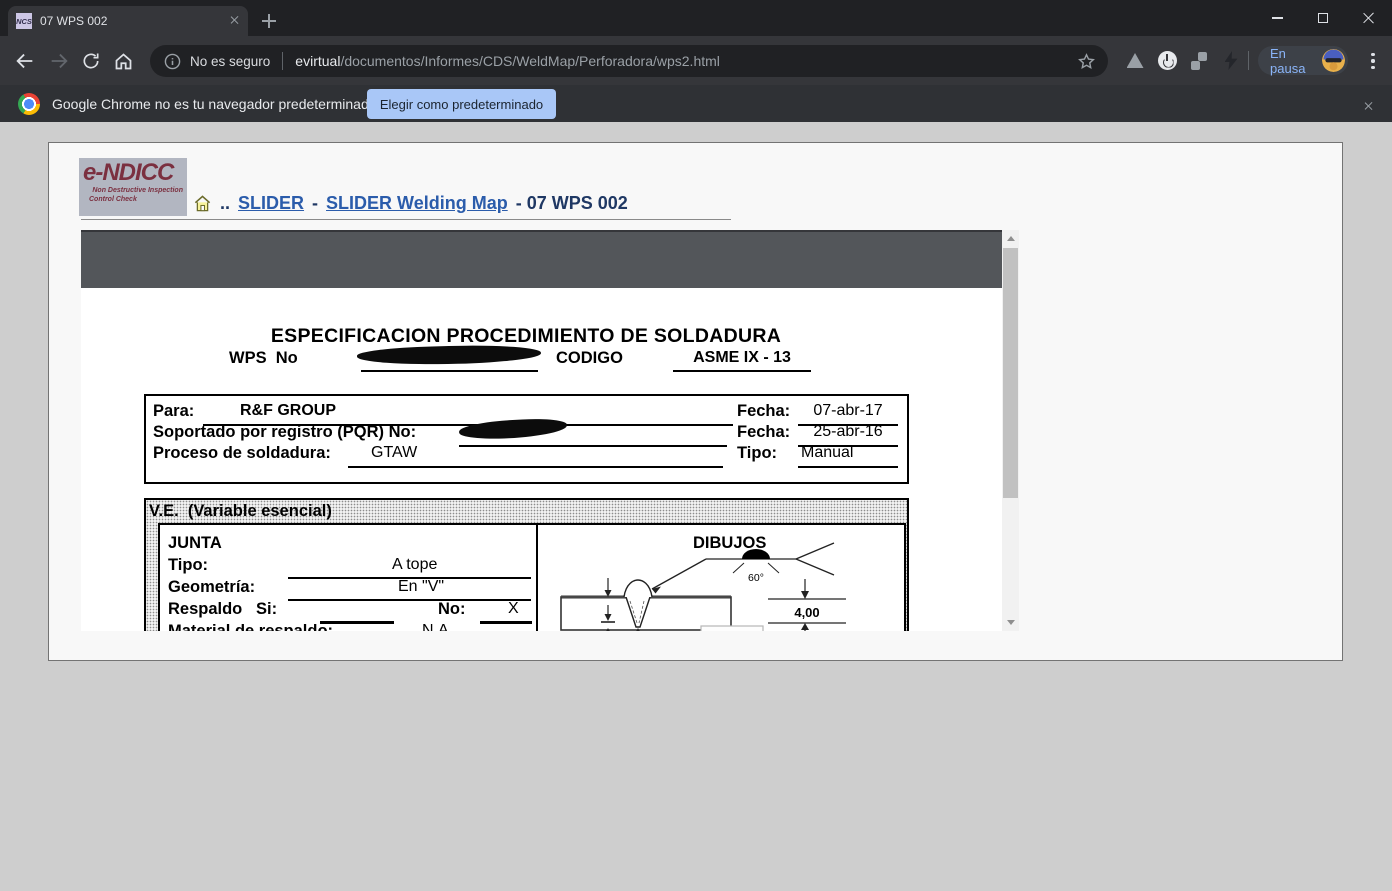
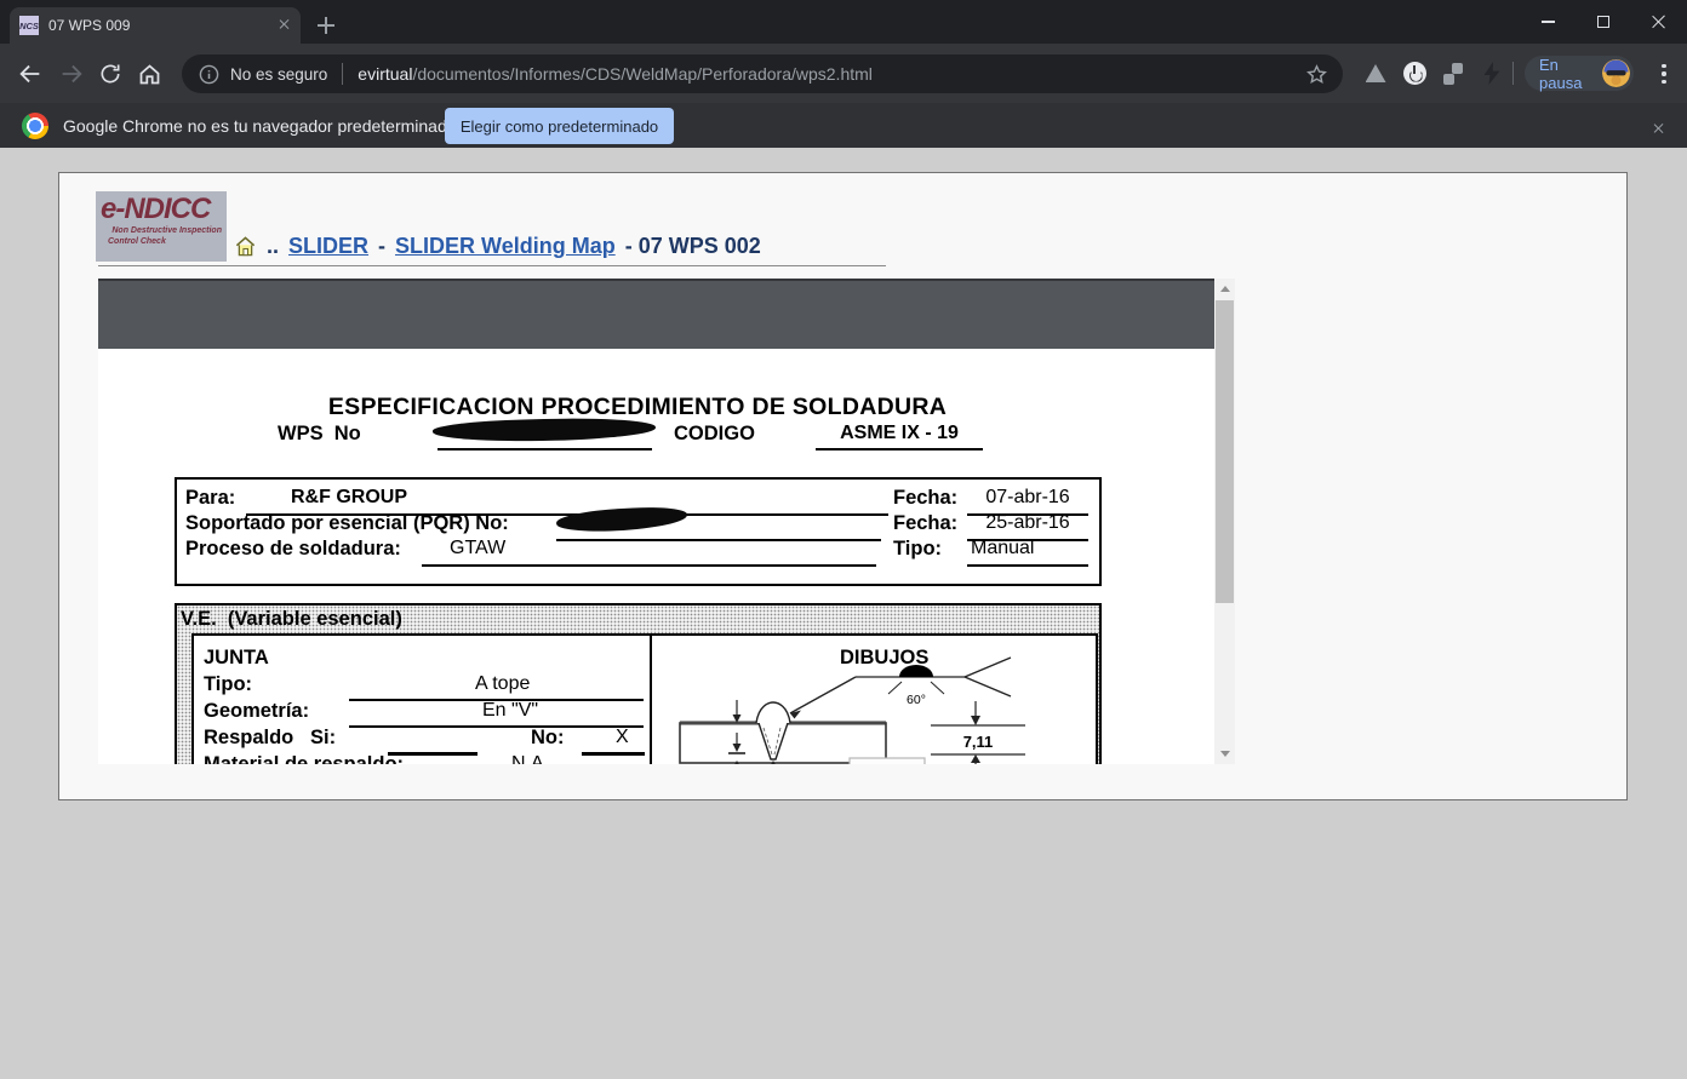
  NCS
- 07 WPS 002
+ 07 WPS 009
  No es seguro
  evirtual/documentos/Informes/CDS/WeldMap/Perforadora/wps2.html
  En pausa
  Google Chrome no es tu navegador predeterminad
  Elegir como predeterminado
  e-NDICC
  ..
  SLIDER
  -
  SLIDER Welding Map
  - 07 WPS 002
  ESPECIFICACION PROCEDIMIENTO DE SOLDADURA
  WPS No
  CODIGO
- ASME IX - 13
+ ASME IX - 19
  Para:
  R&F GROUP
  Fecha:
- 07-abr-17
+ 07-abr-16
- Soportado por registro (PQR) No:
+ Soportado por esencial (PQR) No:
  Fecha:
  25-abr-16
  Proceso de soldadura:
  GTAW
  Tipo:
  Manual
  V.E. (Variable esencial)
  JUNTA
  Tipo:
  A tope
  Geometría:
  En "V"
  Respaldo Si:
  No:
  X
  N.A
  DIBUJOS
  60°
- 4,00
+ 7,11
